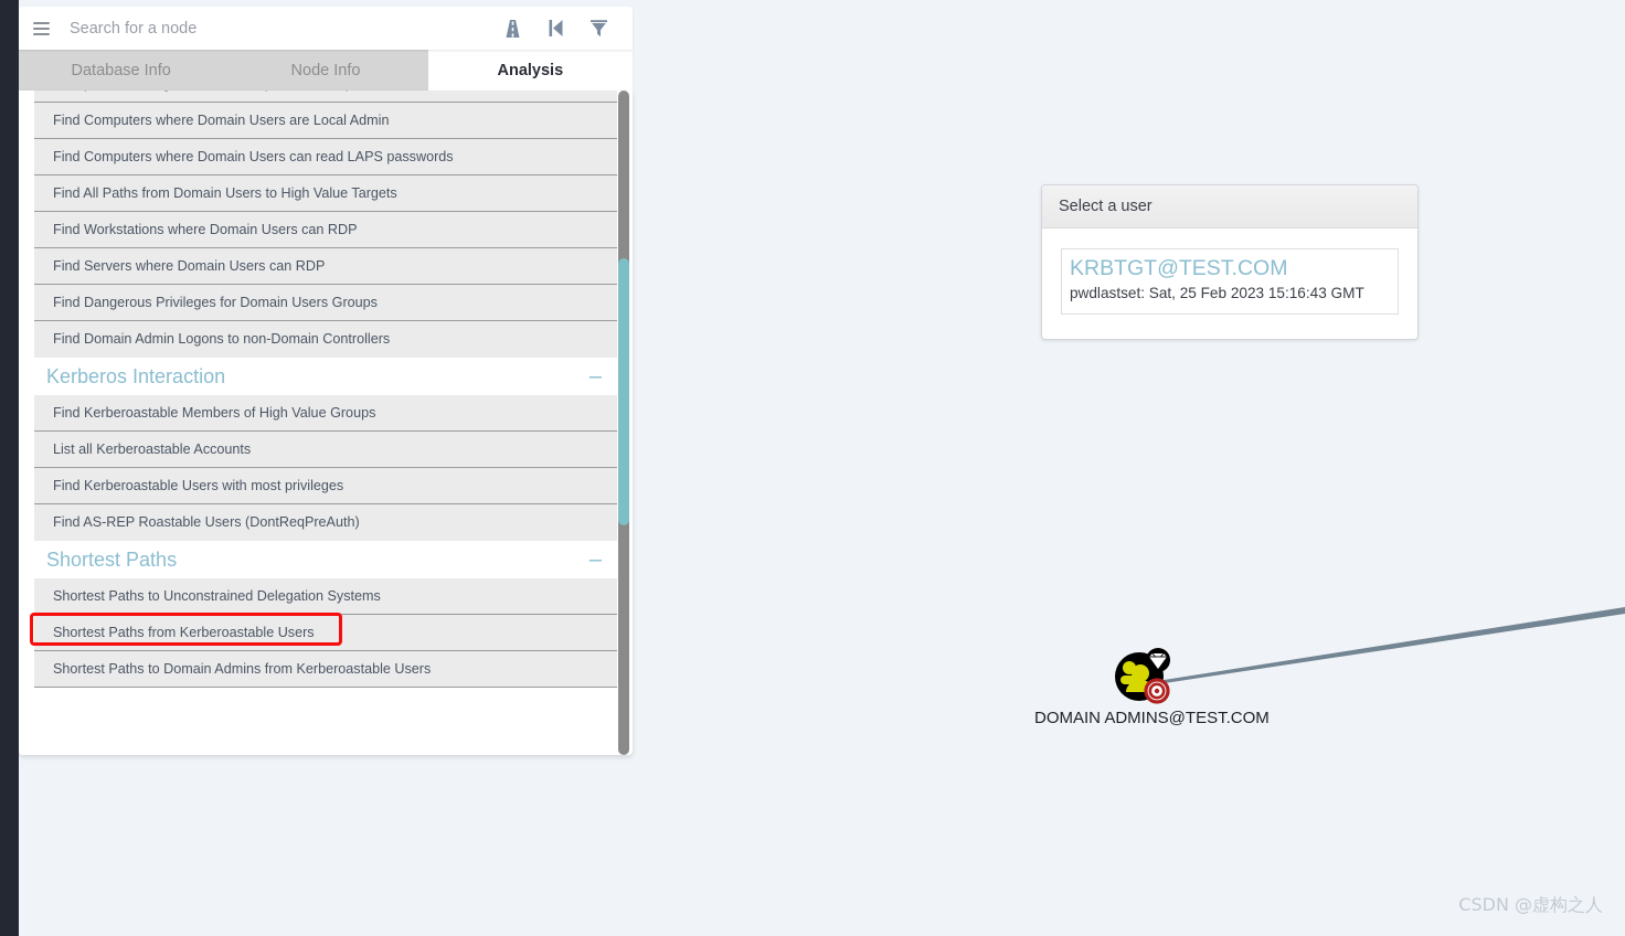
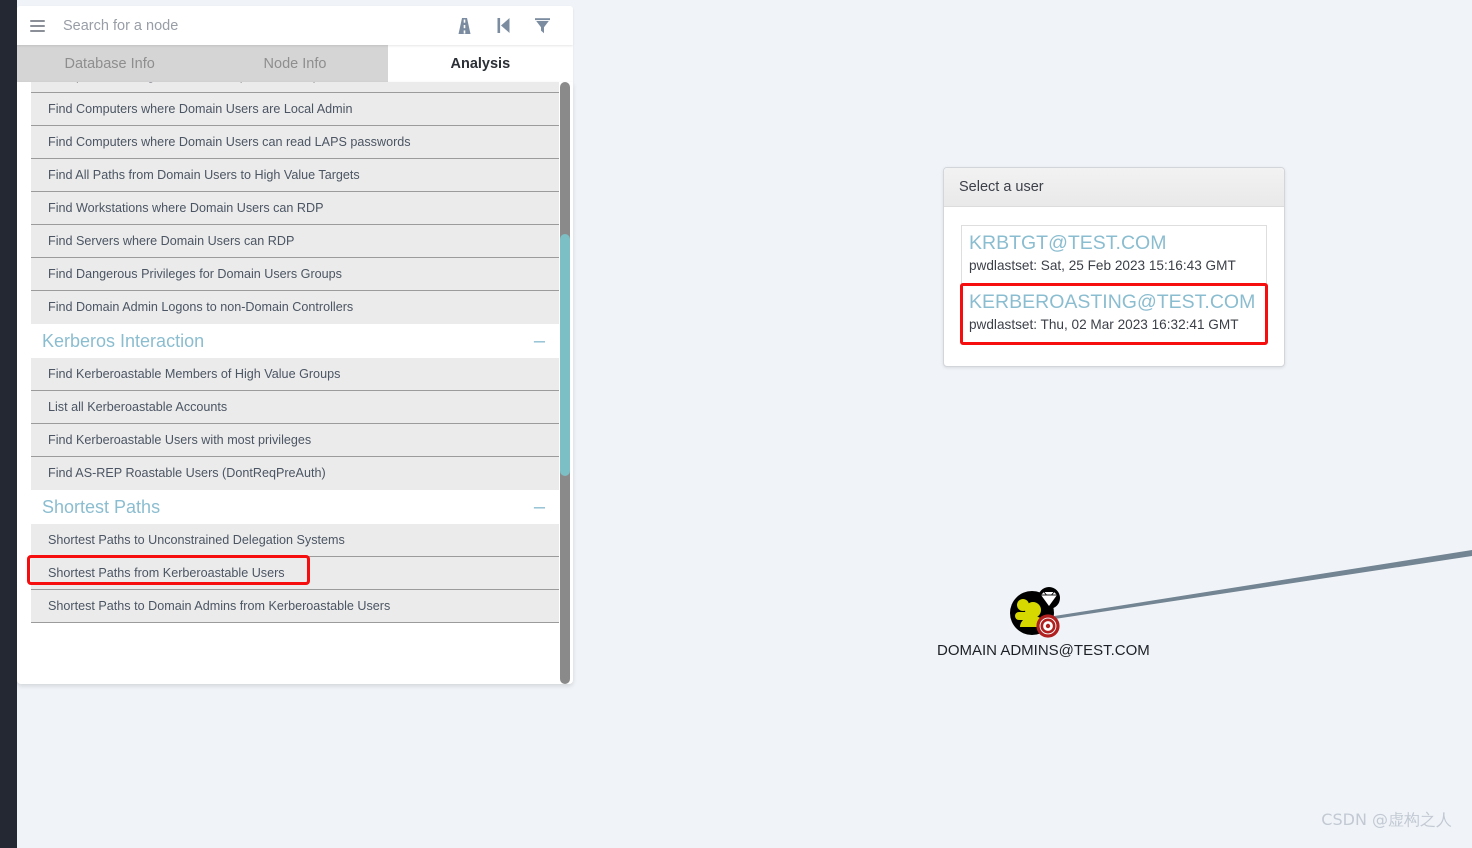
  DOMAIN ADMINS@TEST.COM
  Search for a node
  Database Info
  Node Info
  Analysis
  Find Computers where Domain Users are Local Admin
  Find Computers where Domain Users can read LAPS passwords
  Find All Paths from Domain Users to High Value Targets
  Find Workstations where Domain Users can RDP
  Find Servers where Domain Users can RDP
  Find Dangerous Privileges for Domain Users Groups
  Find Domain Admin Logons to non-Domain Controllers
  Kerberos Interaction
  –
  Find Kerberoastable Members of High Value Groups
  List all Kerberoastable Accounts
  Find Kerberoastable Users with most privileges
  Find AS-REP Roastable Users (DontReqPreAuth)
  Shortest Paths
  –
  Shortest Paths to Unconstrained Delegation Systems
  Shortest Paths from Kerberoastable Users
  Shortest Paths to Domain Admins from Kerberoastable Users
  Select a user
  KRBTGT@TEST.COM
  pwdlastset: Sat, 25 Feb 2023 15:16:43 GMT
+ KERBEROASTING@TEST.COM
+ pwdlastset: Thu, 02 Mar 2023 16:32:41 GMT
  CSDN @虚构之人
